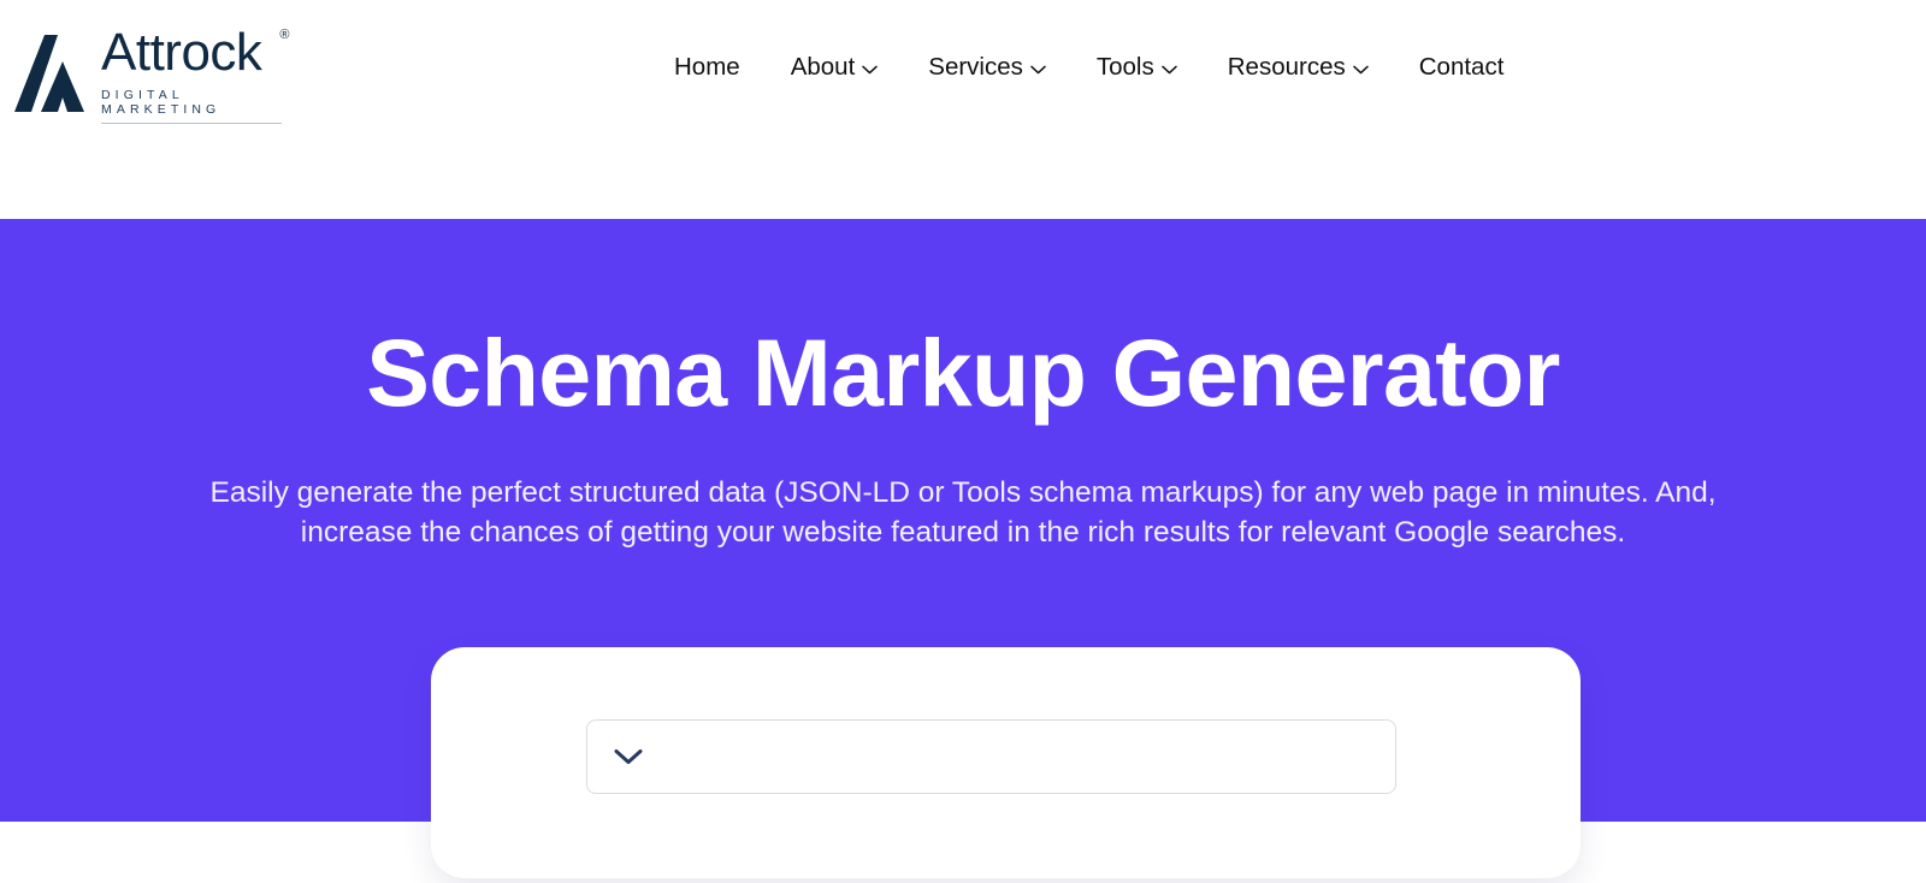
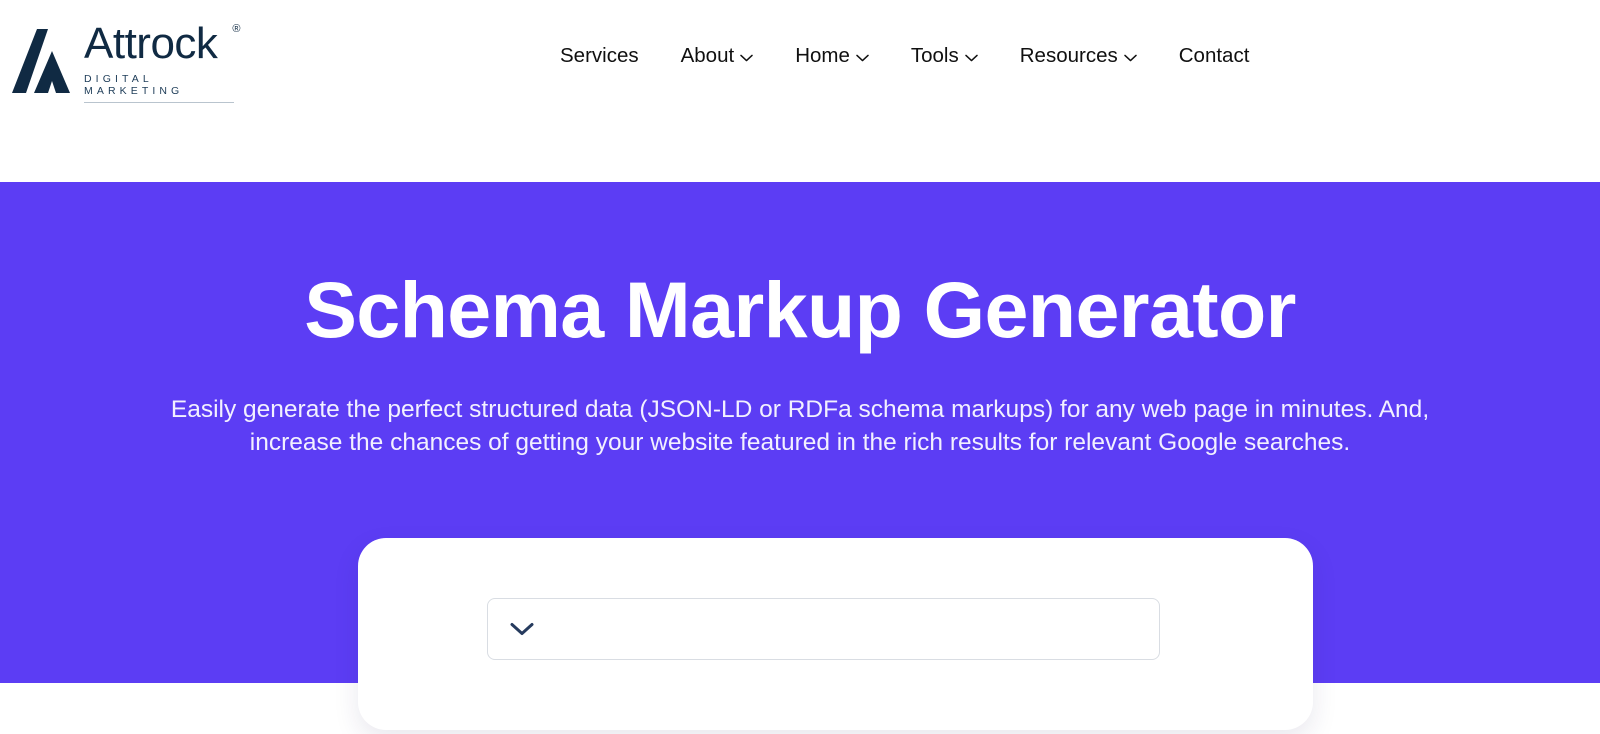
  Attrock
  ®
  DIGITAL MARKETING
- Home
+ Services
  About
- Services
+ Home
  Tools
  Resources
  Contact
  Schema Markup Generator
- Easily generate the perfect structured data (JSON-LD or Tools schema markups) for any web page in minutes. And, increase the chances of getting your website featured in the rich results for relevant Google searches.
+ Easily generate the perfect structured data (JSON-LD or RDFa schema markups) for any web page in minutes. And, increase the chances of getting your website featured in the rich results for relevant Google searches.
